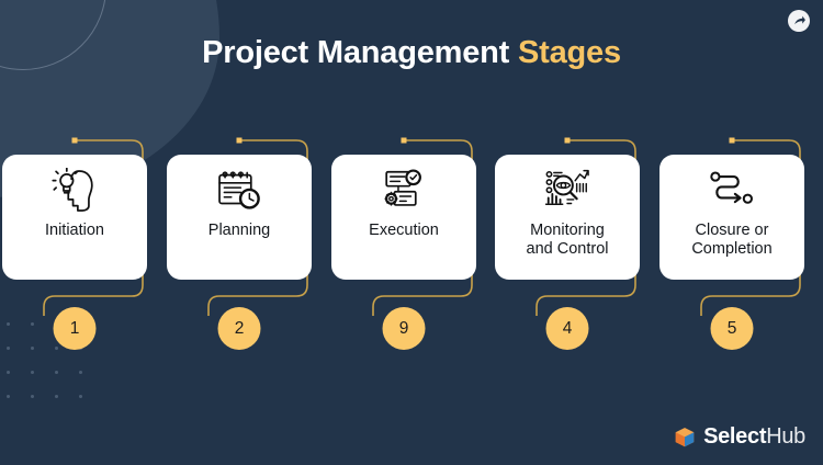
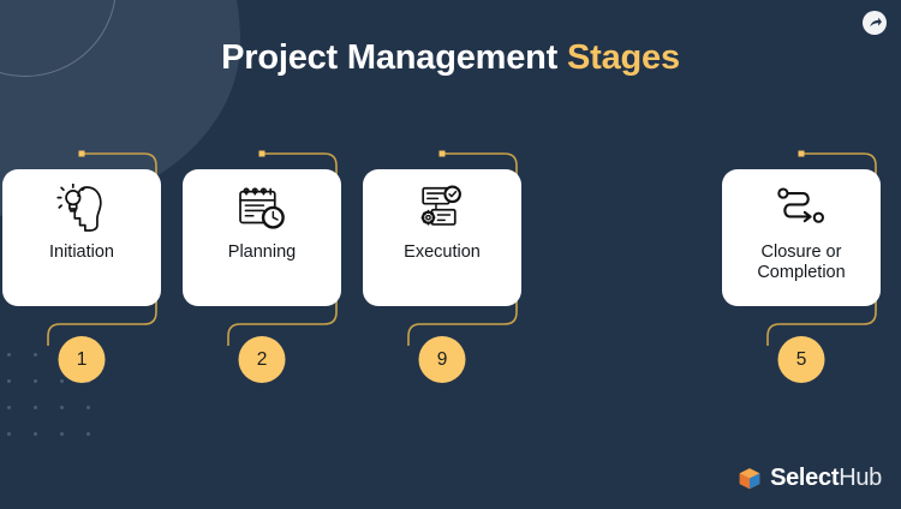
  Project Management Stages
  Initiation
  1
  Planning
  2
  Execution
  9
- Monitoring
- and Control
- 4
  Closure or
  Completion
  5
  SelectHub
